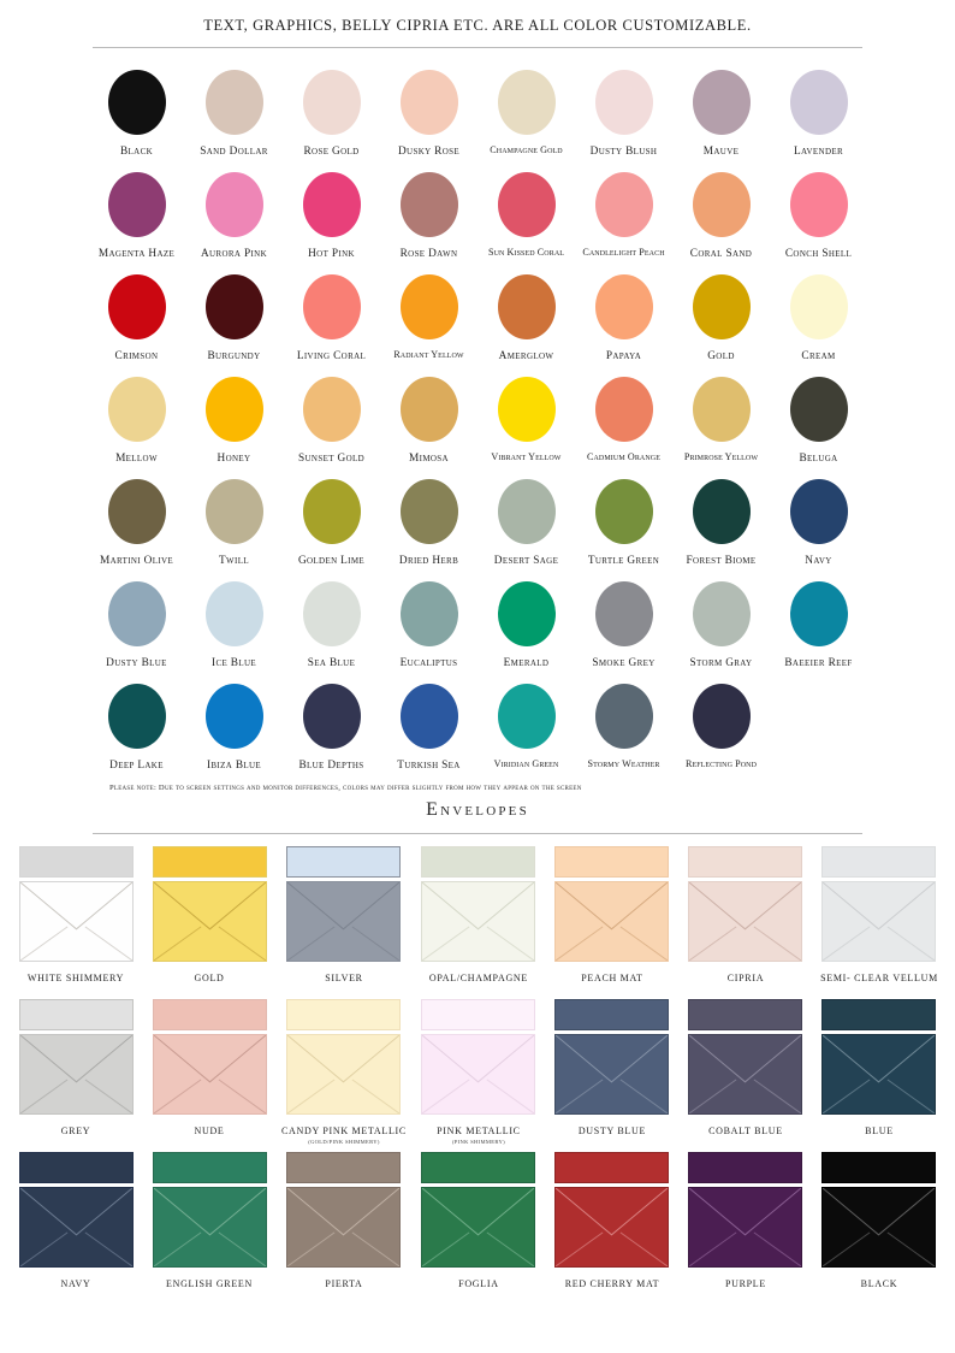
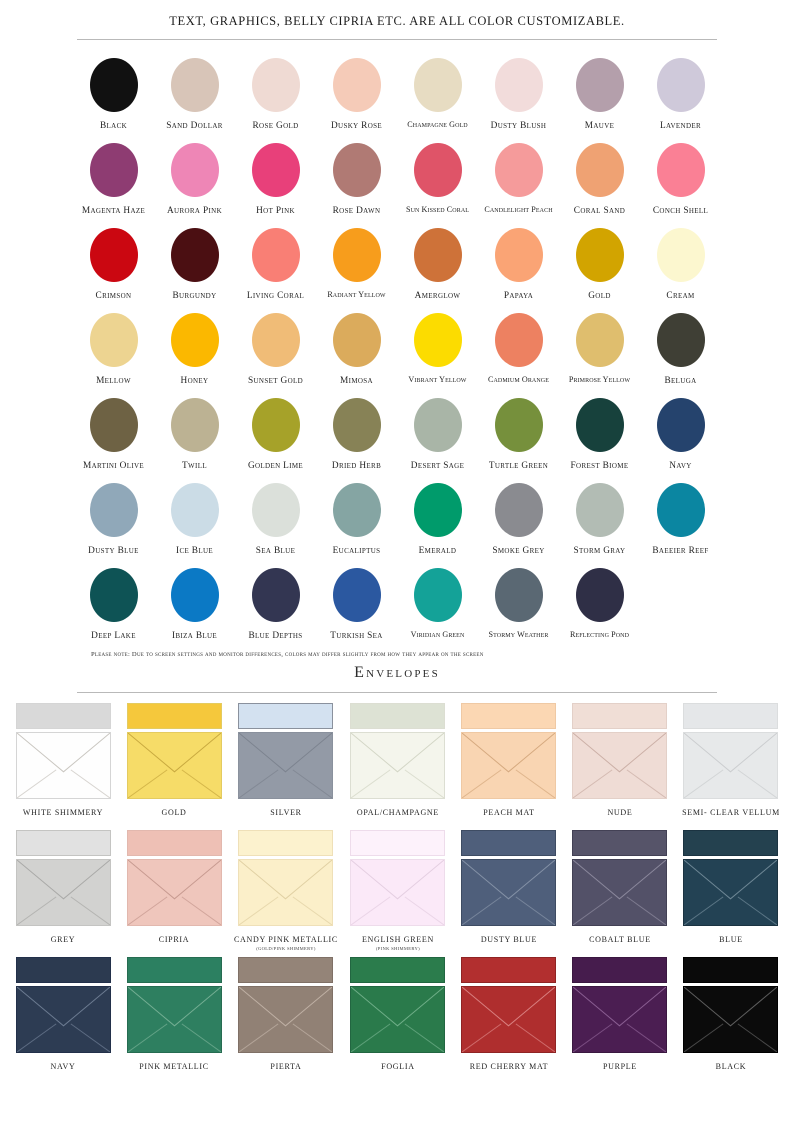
  TEXT, GRAPHICS, BELLY CIPRIA ETC. ARE ALL COLOR CUSTOMIZABLE.
  Black
  Sand Dollar
  Rose Gold
  Dusky Rose
  Champagne Gold
  Dusty Blush
  Mauve
  Lavender
  Magenta Haze
  Aurora Pink
  Hot Pink
  Rose Dawn
  Sun Kissed Coral
  Candlelight Peach
  Coral Sand
  Conch Shell
  Crimson
  Burgundy
  Living Coral
  Radiant Yellow
  Amerglow
  Papaya
  Gold
  Cream
  Mellow
  Honey
  Sunset Gold
  Mimosa
  Vibrant Yellow
  Cadmium Orange
  Primrose Yellow
  Beluga
  Martini Olive
  Twill
  Golden Lime
  Dried Herb
  Desert Sage
  Turtle Green
  Forest Biome
  Navy
  Dusty Blue
  Ice Blue
  Sea Blue
  Eucaliptus
  Emerald
  Smoke Grey
  Storm Gray
  Baeeier Reef
  Deep Lake
  Ibiza Blue
  Blue Depths
  Turkish Sea
  Viridian Green
  Stormy Weather
  Reflecting Pond
  Envelopes
  WHITE SHIMMERY
  GOLD
  SILVER
  OPAL/CHAMPAGNE
  PEACH MAT
- CIPRIA
+ NUDE
  SEMI- CLEAR VELLUM
  GREY
- NUDE
+ CIPRIA
  CANDY PINK METALLIC
- PINK METALLIC
+ ENGLISH GREEN
  DUSTY BLUE
  COBALT BLUE
  BLUE
  NAVY
- ENGLISH GREEN
+ PINK METALLIC
  PIERTA
  FOGLIA
  RED CHERRY MAT
  PURPLE
  BLACK
